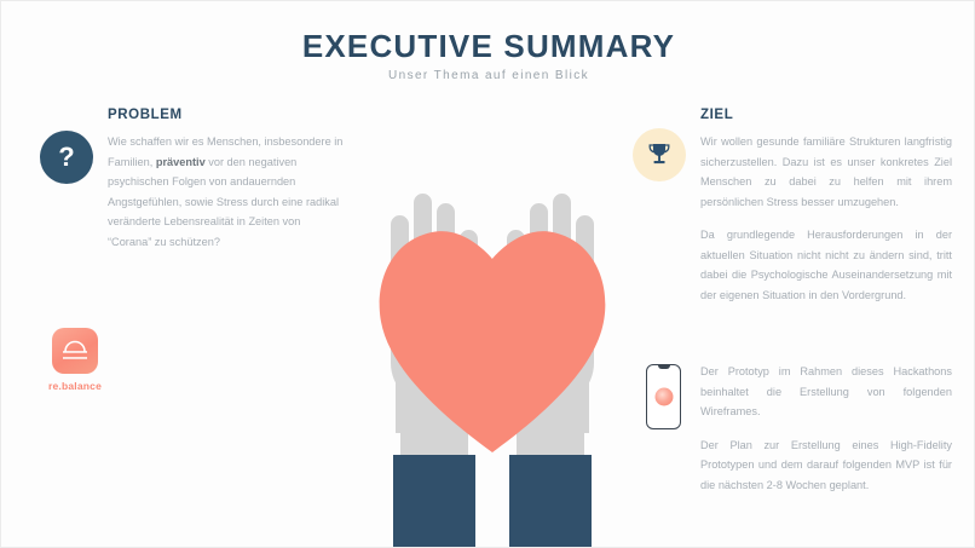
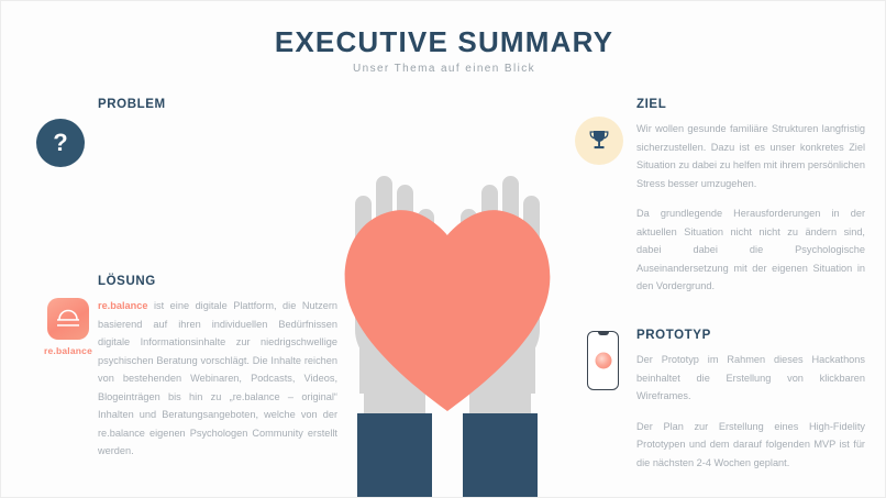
  EXECUTIVE SUMMARY
  Unser Thema auf einen Blick
  ?
  PROBLEM
- Wie schaffen wir es Menschen, insbesondere in Familien, präventiv vor den negativen psychischen Folgen von andauernden Angstgefühlen, sowie Stress durch eine radikal veränderte Lebensrealität in Zeiten von “Corana” zu schützen?
  re.balance
+ LÖSUNG
+ re.balance ist eine digitale Plattform, die Nutzern basierend auf ihren individuellen Bedürfnissen digitale Informationsinhalte zur niedrigschwellige psychischen Beratung vorschlägt. Die Inhalte reichen von bestehenden Webinaren, Podcasts, Videos, Blogeinträgen bis hin zu „re.balance – original“ Inhalten und Beratungsangeboten, welche von der re.balance eigenen Psychologen Community erstellt werden.
  ZIEL
- Wir wollen gesunde familiäre Strukturen langfristig sicherzustellen. Dazu ist es unser konkretes Ziel Menschen zu dabei zu helfen mit ihrem persönlichen Stress besser umzugehen.
+ Wir wollen gesunde familiäre Strukturen langfristig sicherzustellen. Dazu ist es unser konkretes Ziel Situation zu dabei zu helfen mit ihrem persönlichen Stress besser umzugehen.
- Da grundlegende Herausforderungen in der aktuellen Situation nicht nicht zu ändern sind, tritt dabei die Psychologische Auseinandersetzung mit der eigenen Situation in den Vordergrund.
+ Da grundlegende Herausforderungen in der aktuellen Situation nicht nicht zu ändern sind, dabei dabei die Psychologische Auseinandersetzung mit der eigenen Situation in den Vordergrund.
+ PROTOTYP
- Der Prototyp im Rahmen dieses Hackathons beinhaltet die Erstellung von folgenden Wireframes.
+ Der Prototyp im Rahmen dieses Hackathons beinhaltet die Erstellung von klickbaren Wireframes.
- Der Plan zur Erstellung eines High-Fidelity Prototypen und dem darauf folgenden MVP ist für die nächsten 2-8 Wochen geplant.
+ Der Plan zur Erstellung eines High-Fidelity Prototypen und dem darauf folgenden MVP ist für die nächsten 2-4 Wochen geplant.
